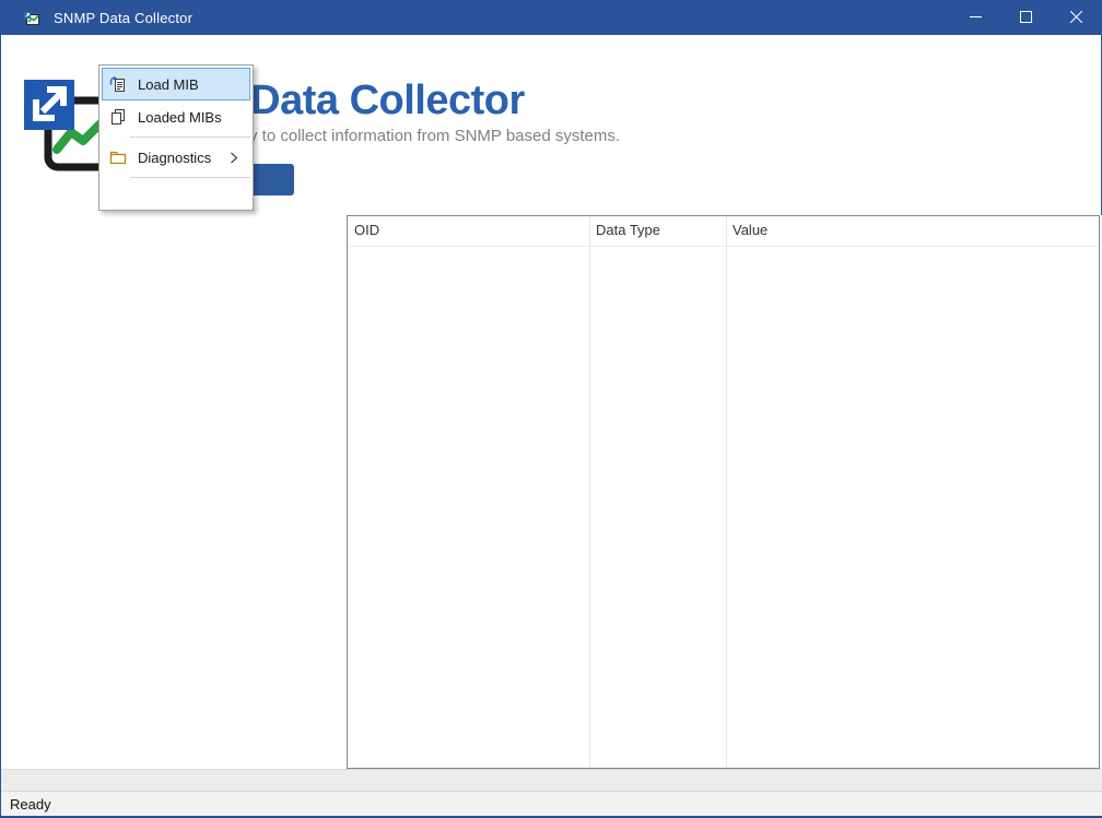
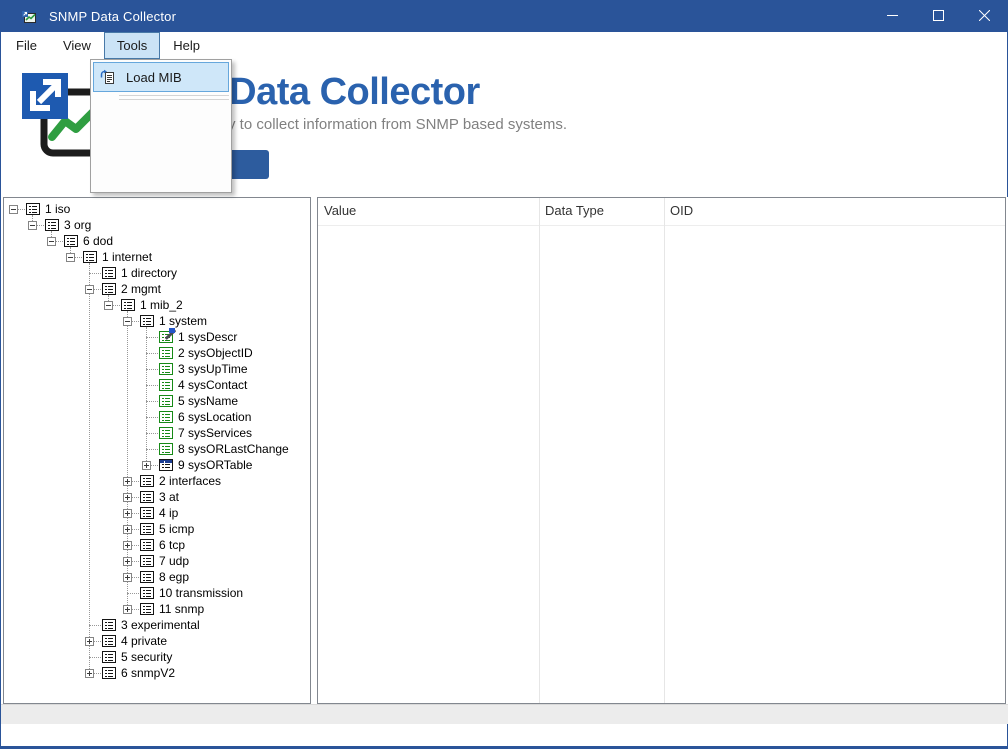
  SNMP Data Collector
+ File
+ View
+ Tools
+ Help
  Data Collector
  to collect information from SNMP based systems.
+ 1 iso
+ 3 org
+ 6 dod
+ 1 internet
+ 1 directory
+ 2 mgmt
+ 1 mib_2
+ 1 system
+ 1 sysDescr
+ 2 sysObjectID
+ 3 sysUpTime
+ 4 sysContact
+ 5 sysName
+ 6 sysLocation
+ 7 sysServices
+ 8 sysORLastChange
+ 9 sysORTable
+ 2 interfaces
+ 3 at
+ 4 ip
+ 5 icmp
+ 6 tcp
+ 7 udp
+ 8 egp
+ 10 transmission
+ 11 snmp
+ 3 experimental
+ 4 private
+ 5 security
+ 6 snmpV2
- OID
+ Value
  Data Type
- Value
+ OID
- Ready
  Load MIB
- Loaded MIBs
- Diagnostics
